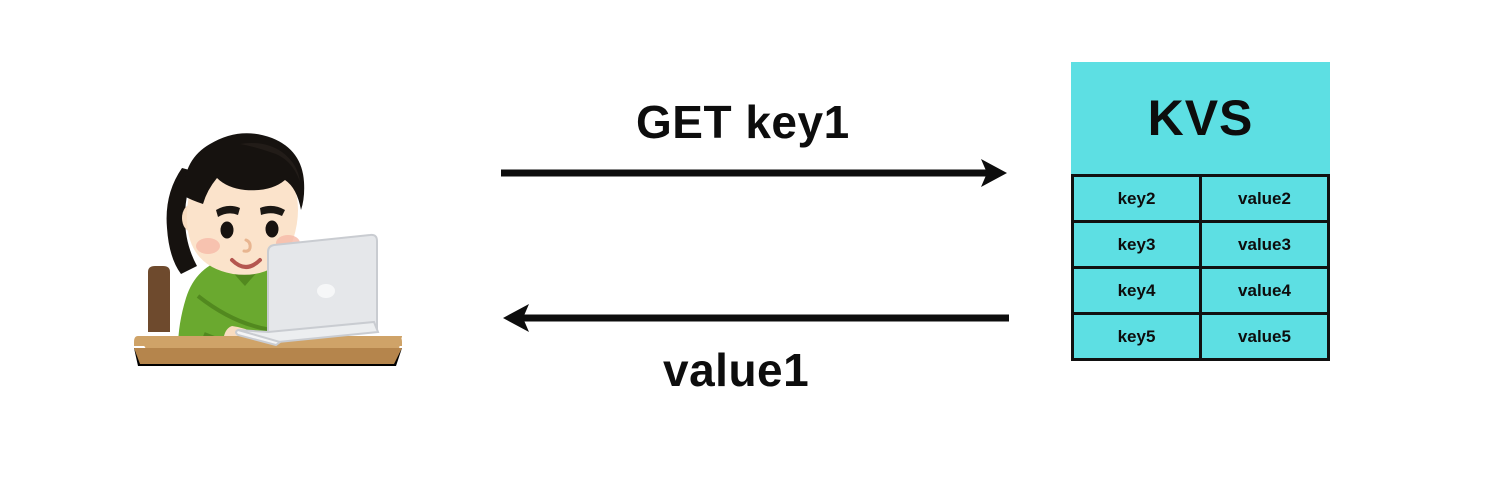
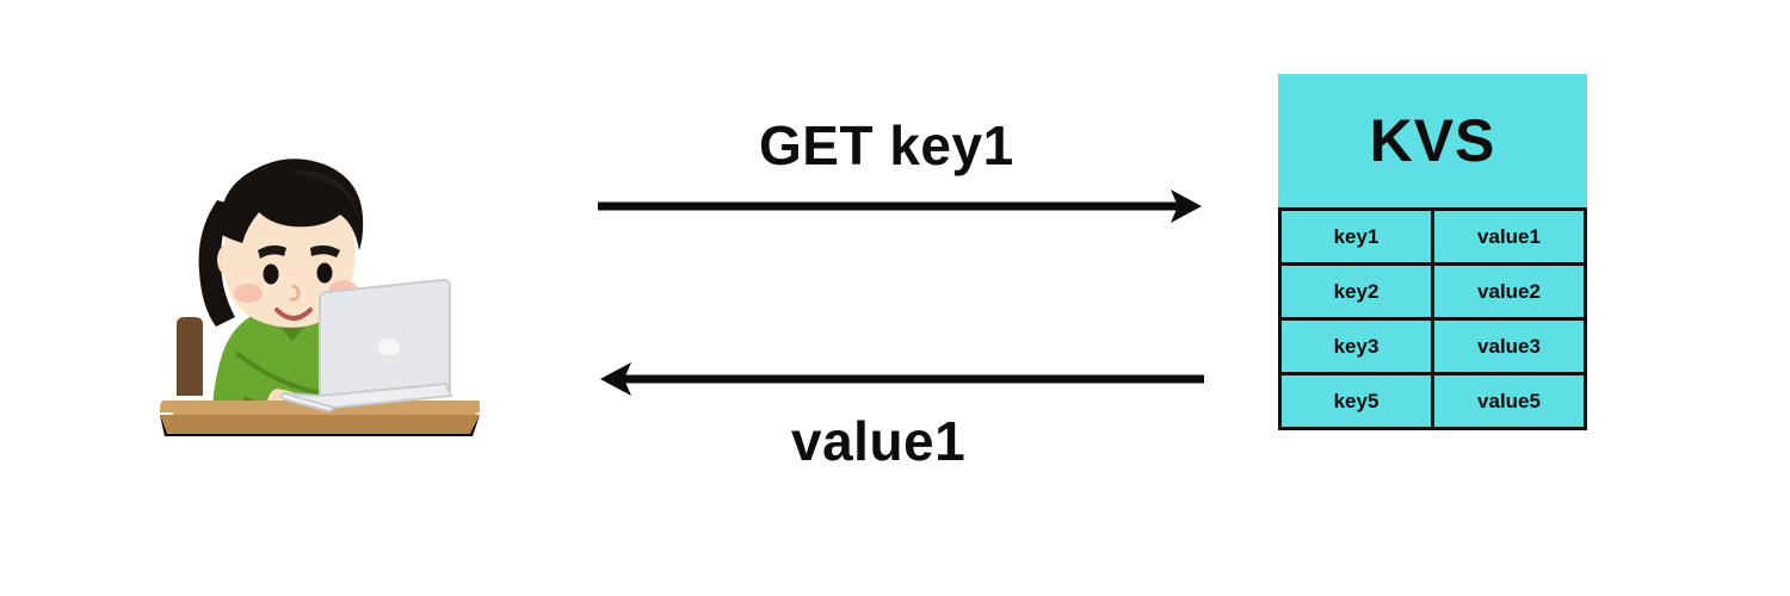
  GET key1
  value1
  KVS
+ key1	value1
  key2	value2
  key3	value3
- key4	value4
  key5	value5
